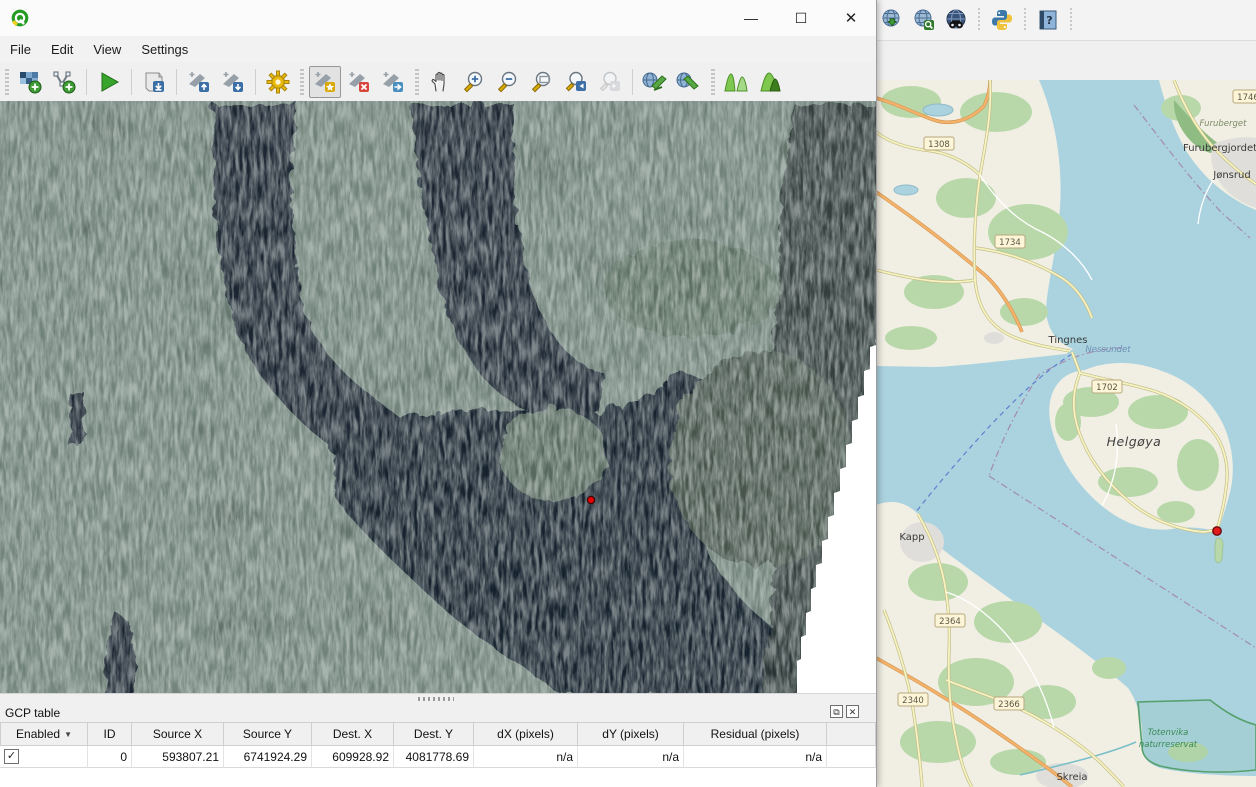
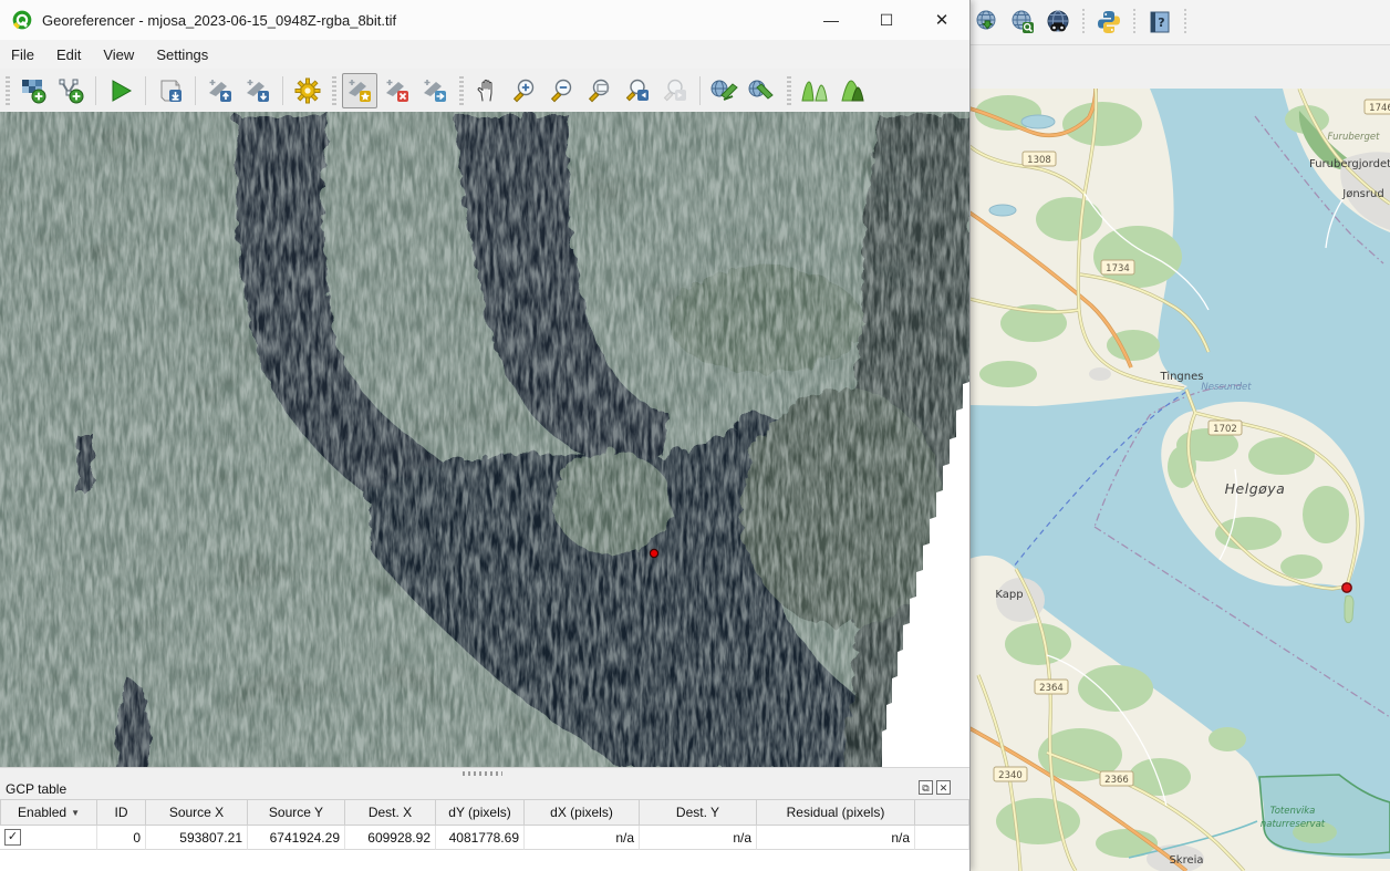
  ?
  1308
  1734
  174
  1702
  2364
  2340
  2366
  Tingnes
  Nessundet
  Helgøya
  Furuberget
  Furubergjordet
  Jønsrud
  Kapp
  Skreia
  Totenvika
  naturreservat
+ Georeferencer - mjosa_2023-06-15_0948Z-rgba_8bit.tif
  —
  ☐
  ✕
  File
  Edit
  View
  Settings
  GCP table
  ⧉
  ✕
  Enabled
  ▼
  ID
  Source X
  Source Y
  Dest. X
- Dest. Y
+ dY (pixels)
  dX (pixels)
- dY (pixels)
+ Dest. Y
  Residual (pixels)
  ✓
  0
  593807.21
  6741924.29
  609928.92
  4081778.69
  n/a
  n/a
  n/a
